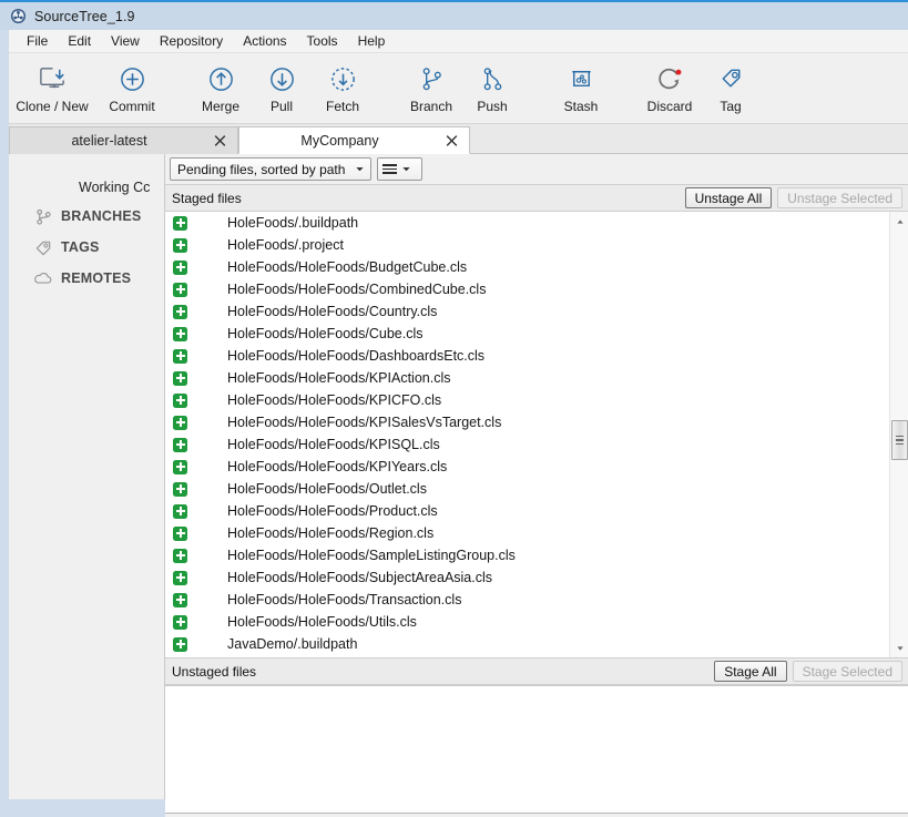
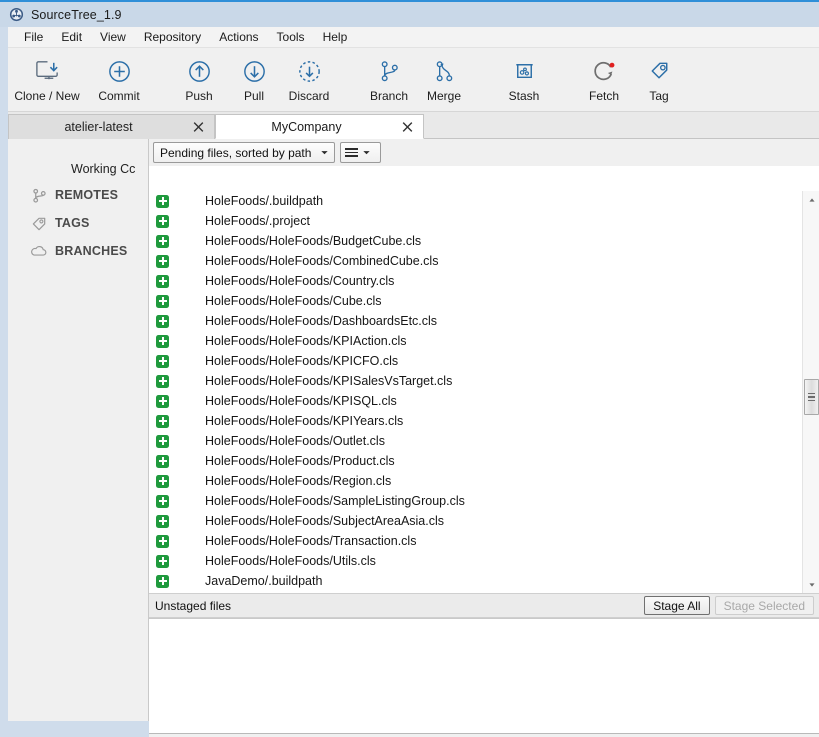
  SourceTree_1.9
  File
  Edit
  View
  Repository
  Actions
  Tools
  Help
  Clone / New
  Commit
- Merge
+ Push
  Pull
- Fetch
+ Discard
  Branch
- Push
+ Merge
  Stash
- Discard
+ Fetch
  Tag
  atelier-latest
  MyCompany
  Working Cc
- BRANCHES
+ REMOTES
  TAGS
- REMOTES
+ BRANCHES
  Pending files, sorted by path
- Staged files
- Unstage All
- Unstage Selected
  HoleFoods/.buildpath
  HoleFoods/.project
  HoleFoods/HoleFoods/BudgetCube.cls
  HoleFoods/HoleFoods/CombinedCube.cls
  HoleFoods/HoleFoods/Country.cls
  HoleFoods/HoleFoods/Cube.cls
  HoleFoods/HoleFoods/DashboardsEtc.cls
  HoleFoods/HoleFoods/KPIAction.cls
  HoleFoods/HoleFoods/KPICFO.cls
  HoleFoods/HoleFoods/KPISalesVsTarget.cls
  HoleFoods/HoleFoods/KPISQL.cls
  HoleFoods/HoleFoods/KPIYears.cls
  HoleFoods/HoleFoods/Outlet.cls
  HoleFoods/HoleFoods/Product.cls
  HoleFoods/HoleFoods/Region.cls
  HoleFoods/HoleFoods/SampleListingGroup.cls
  HoleFoods/HoleFoods/SubjectAreaAsia.cls
  HoleFoods/HoleFoods/Transaction.cls
  HoleFoods/HoleFoods/Utils.cls
  JavaDemo/.buildpath
  Unstaged files
  Stage All
  Stage Selected
